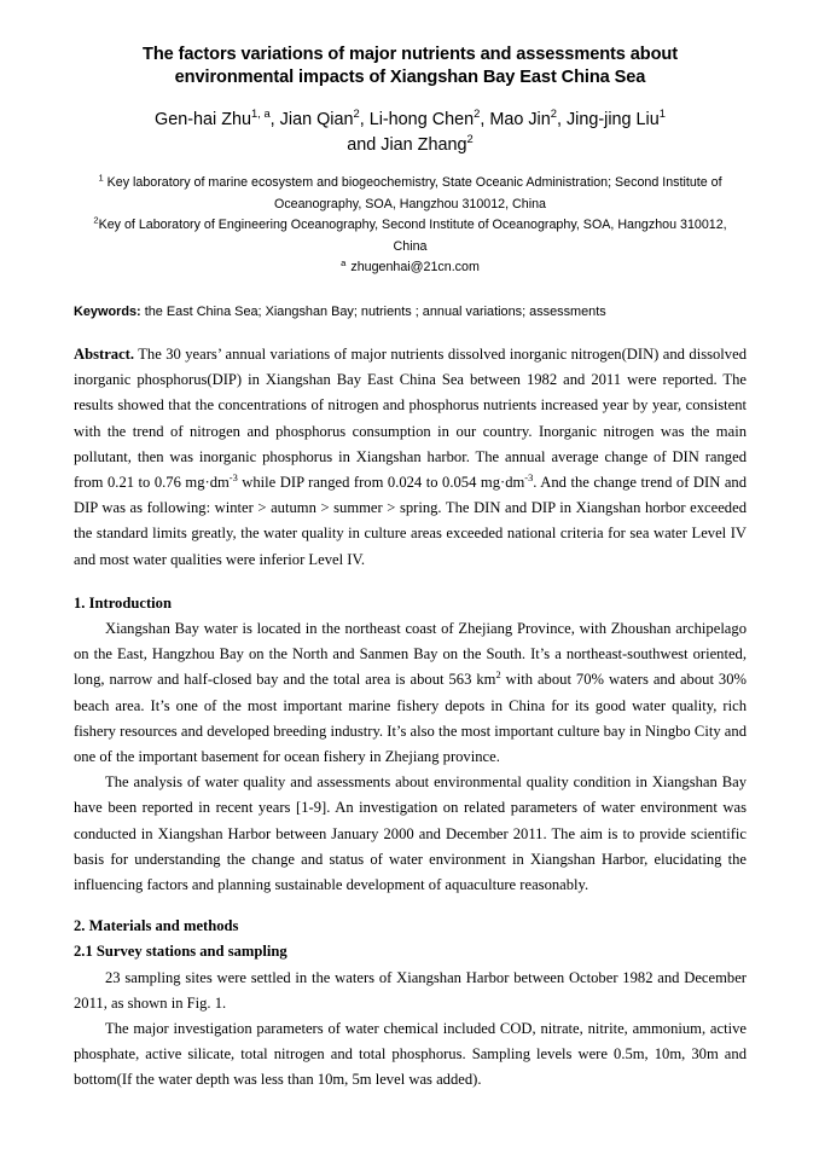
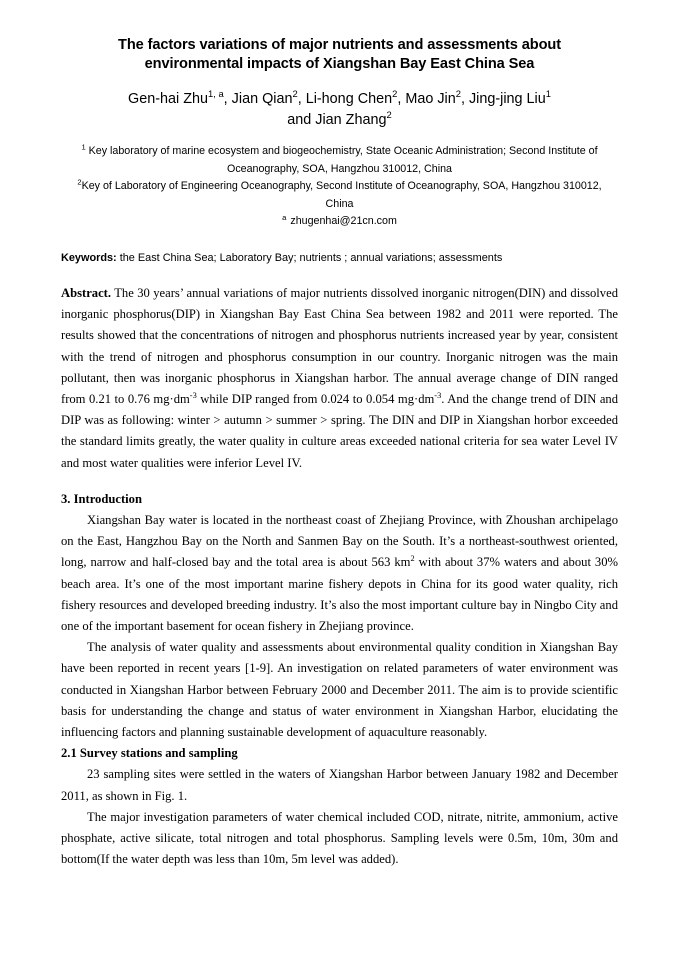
  The factors variations of major nutrients and assessments about environmental impacts of Xiangshan Bay East China Sea
  Gen-hai Zhu1, a, Jian Qian2, Li-hong Chen2, Mao Jin2, Jing-jing Liu1
  and Jian Zhang2
  1 Key laboratory of marine ecosystem and biogeochemistry, State Oceanic Administration; Second Institute of Oceanography, SOA, Hangzhou 310012, China
  2Key of Laboratory of Engineering Oceanography, Second Institute of Oceanography, SOA, Hangzhou 310012, China
  a zhugenhai@21cn.com
- Keywords: the East China Sea; Xiangshan Bay; nutrients ; annual variations; assessments
+ Keywords: the East China Sea; Laboratory Bay; nutrients ; annual variations; assessments
  Abstract. The 30 years’ annual variations of major nutrients dissolved inorganic nitrogen(DIN) and dissolved inorganic phosphorus(DIP) in Xiangshan Bay East China Sea between 1982 and 2011 were reported. The results showed that the concentrations of nitrogen and phosphorus nutrients increased year by year, consistent with the trend of nitrogen and phosphorus consumption in our country. Inorganic nitrogen was the main pollutant, then was inorganic phosphorus in Xiangshan harbor. The annual average change of DIN ranged from 0.21 to 0.76 mg·dm-3 while DIP ranged from 0.024 to 0.054 mg·dm-3. And the change trend of DIN and DIP was as following: winter > autumn > summer > spring. The DIN and DIP in Xiangshan horbor exceeded the standard limits greatly, the water quality in culture areas exceeded national criteria for sea water Level IV and most water qualities were inferior Level IV.
- 1. Introduction
+ 3. Introduction
- Xiangshan Bay water is located in the northeast coast of Zhejiang Province, with Zhoushan archipelago on the East, Hangzhou Bay on the North and Sanmen Bay on the South. It’s a northeast-southwest oriented, long, narrow and half-closed bay and the total area is about 563 km2 with about 70% waters and about 30% beach area. It’s one of the most important marine fishery depots in China for its good water quality, rich fishery resources and developed breeding industry. It’s also the most important culture bay in Ningbo City and one of the important basement for ocean fishery in Zhejiang province.
+ Xiangshan Bay water is located in the northeast coast of Zhejiang Province, with Zhoushan archipelago on the East, Hangzhou Bay on the North and Sanmen Bay on the South. It’s a northeast-southwest oriented, long, narrow and half-closed bay and the total area is about 563 km2 with about 37% waters and about 30% beach area. It’s one of the most important marine fishery depots in China for its good water quality, rich fishery resources and developed breeding industry. It’s also the most important culture bay in Ningbo City and one of the important basement for ocean fishery in Zhejiang province.
- The analysis of water quality and assessments about environmental quality condition in Xiangshan Bay have been reported in recent years [1-9]. An investigation on related parameters of water environment was conducted in Xiangshan Harbor between January 2000 and December 2011. The aim is to provide scientific basis for understanding the change and status of water environment in Xiangshan Harbor, elucidating the influencing factors and planning sustainable development of aquaculture reasonably.
+ The analysis of water quality and assessments about environmental quality condition in Xiangshan Bay have been reported in recent years [1-9]. An investigation on related parameters of water environment was conducted in Xiangshan Harbor between February 2000 and December 2011. The aim is to provide scientific basis for understanding the change and status of water environment in Xiangshan Harbor, elucidating the influencing factors and planning sustainable development of aquaculture reasonably.
- 2. Materials and methods
  2.1 Survey stations and sampling
- 23 sampling sites were settled in the waters of Xiangshan Harbor between October 1982 and December 2011, as shown in Fig. 1.
+ 23 sampling sites were settled in the waters of Xiangshan Harbor between January 1982 and December 2011, as shown in Fig. 1.
  The major investigation parameters of water chemical included COD, nitrate, nitrite, ammonium, active phosphate, active silicate, total nitrogen and total phosphorus. Sampling levels were 0.5m, 10m, 30m and bottom(If the water depth was less than 10m, 5m level was added).
